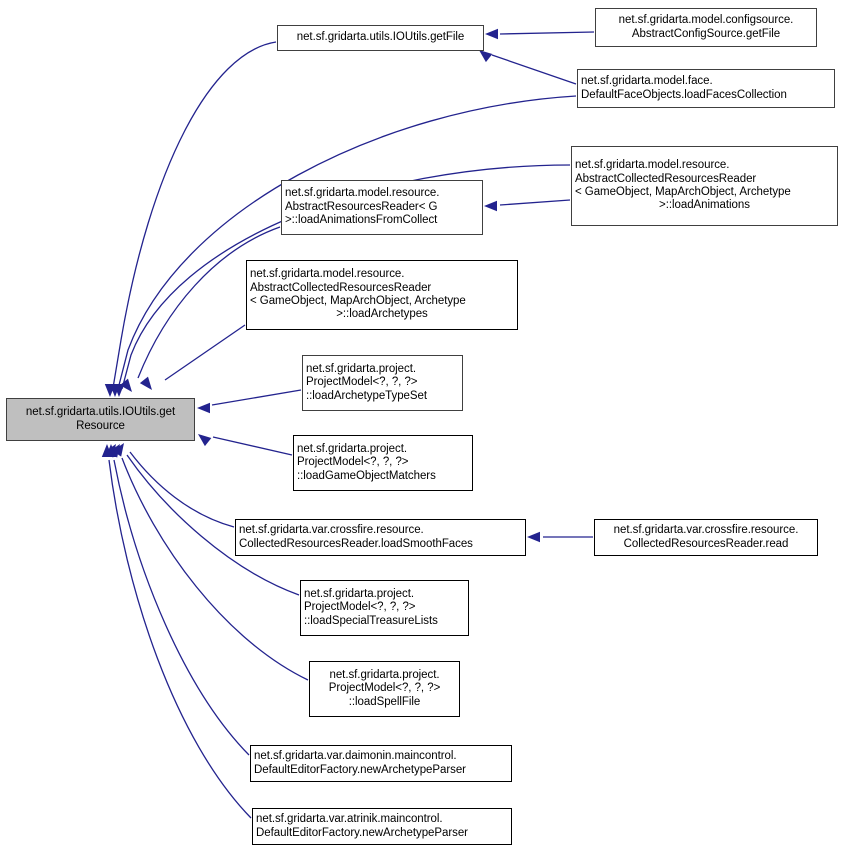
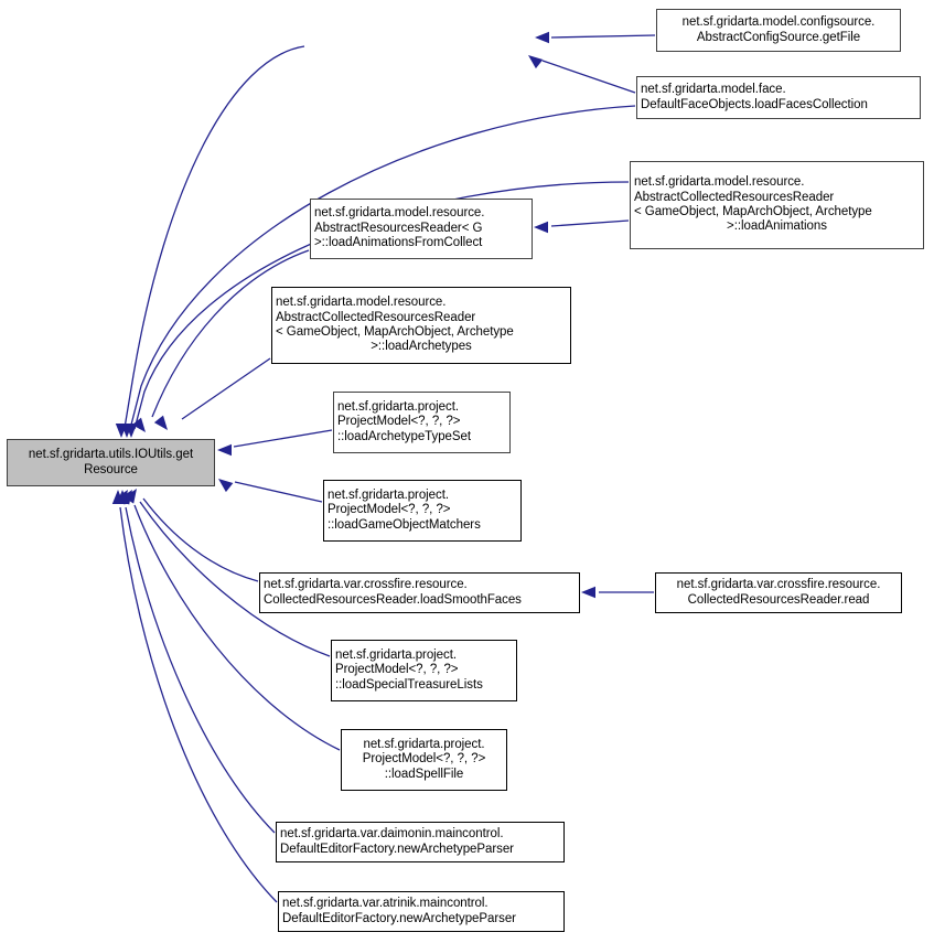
  net.sf.gridarta.utils.IOUtils.get
  Resource
- net.sf.gridarta.utils.IOUtils.getFile
  net.sf.gridarta.model.configsource.
  AbstractConfigSource.getFile
  net.sf.gridarta.model.face.
  DefaultFaceObjects.loadFacesCollection
  net.sf.gridarta.model.resource.
  AbstractCollectedResourcesReader
  < GameObject, MapArchObject, Archetype
  >::loadAnimations
  net.sf.gridarta.model.resource.
  AbstractResourcesReader< G
  >::loadAnimationsFromCollect
  net.sf.gridarta.model.resource.
  AbstractCollectedResourcesReader
  < GameObject, MapArchObject, Archetype
  >::loadArchetypes
  net.sf.gridarta.project.
  ProjectModel<?, ?, ?>
  ::loadArchetypeTypeSet
  net.sf.gridarta.project.
  ProjectModel<?, ?, ?>
  ::loadGameObjectMatchers
  net.sf.gridarta.var.crossfire.resource.
  CollectedResourcesReader.loadSmoothFaces
  net.sf.gridarta.var.crossfire.resource.
  CollectedResourcesReader.read
  net.sf.gridarta.project.
  ProjectModel<?, ?, ?>
  ::loadSpecialTreasureLists
  net.sf.gridarta.project.
  ProjectModel<?, ?, ?>
  ::loadSpellFile
  net.sf.gridarta.var.daimonin.maincontrol.
  DefaultEditorFactory.newArchetypeParser
  net.sf.gridarta.var.atrinik.maincontrol.
  DefaultEditorFactory.newArchetypeParser
